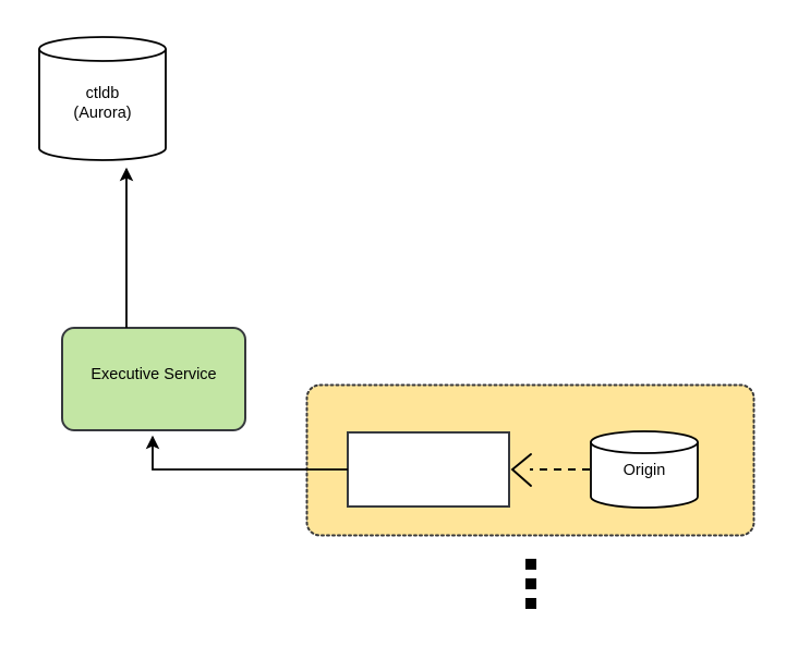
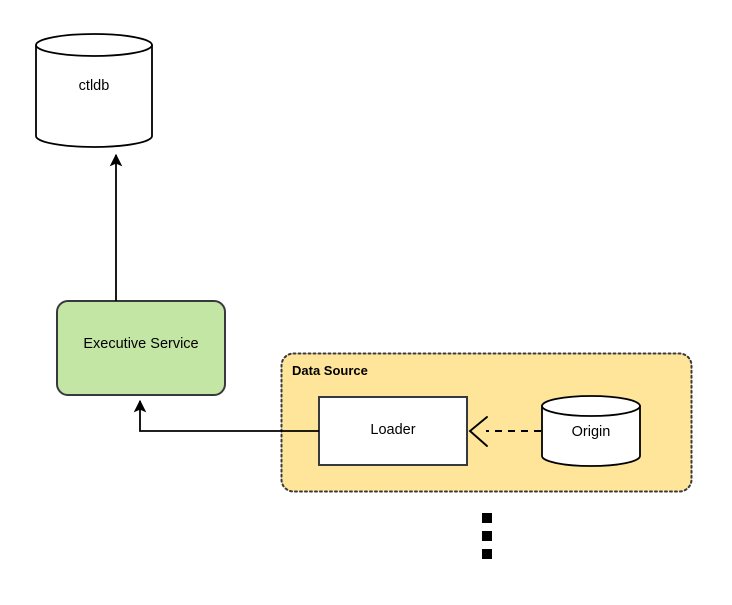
  ctldb
- (Aurora)
  Executive Service
+ Data Source
+ Loader
  Origin
